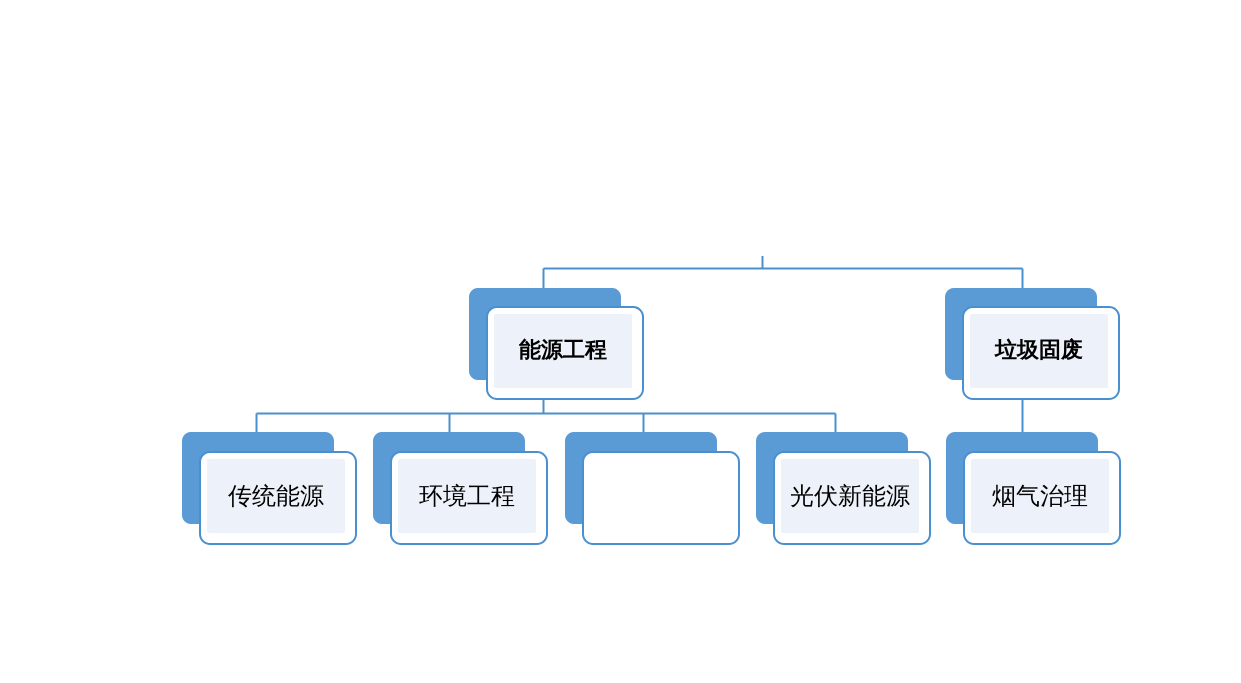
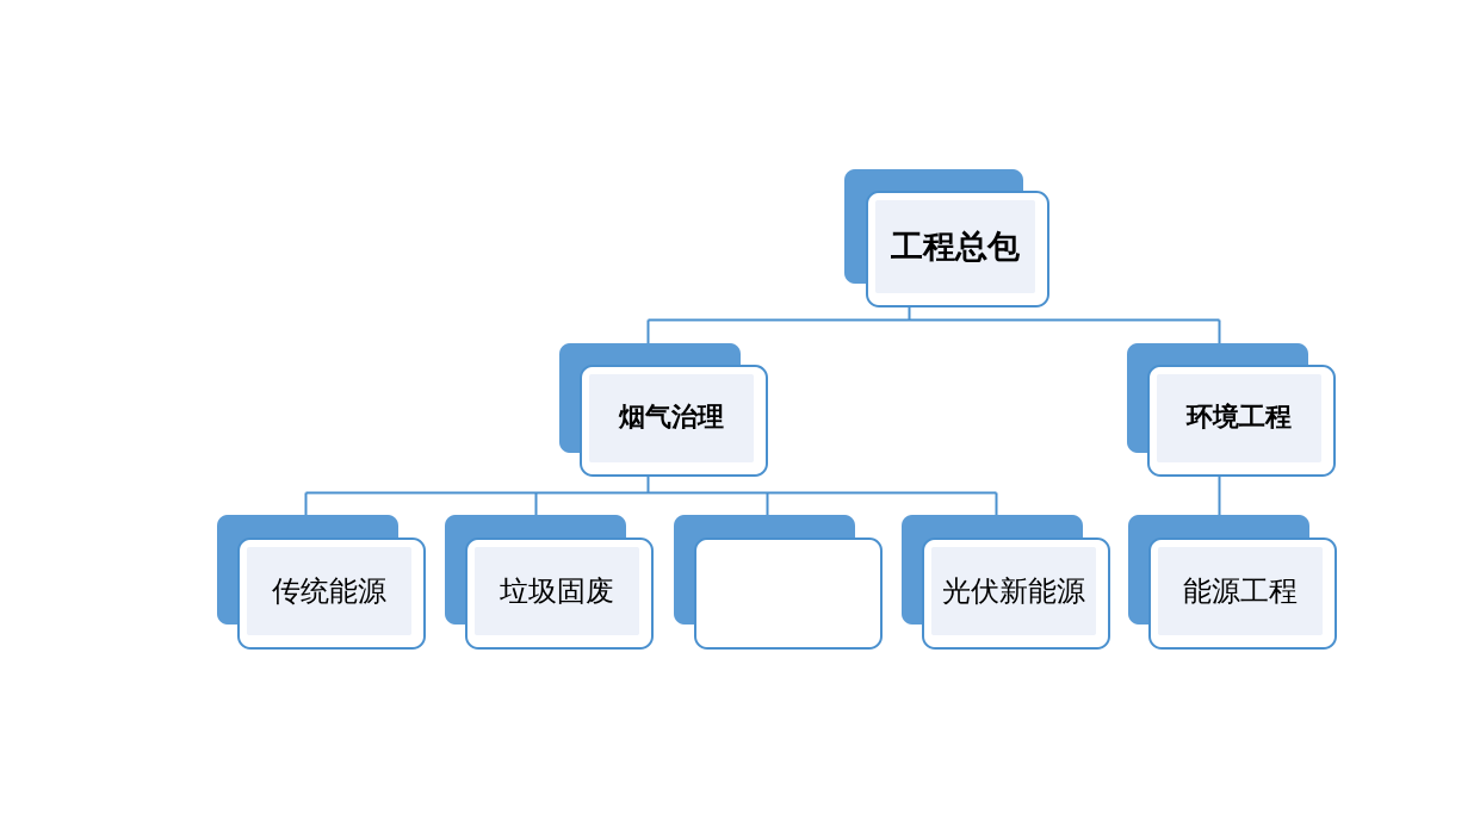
+ 工程总包
- 能源工程
+ 烟气治理
- 垃圾固废
+ 环境工程
  传统能源
- 环境工程
+ 垃圾固废
  光伏新能源
- 烟气治理
+ 能源工程
